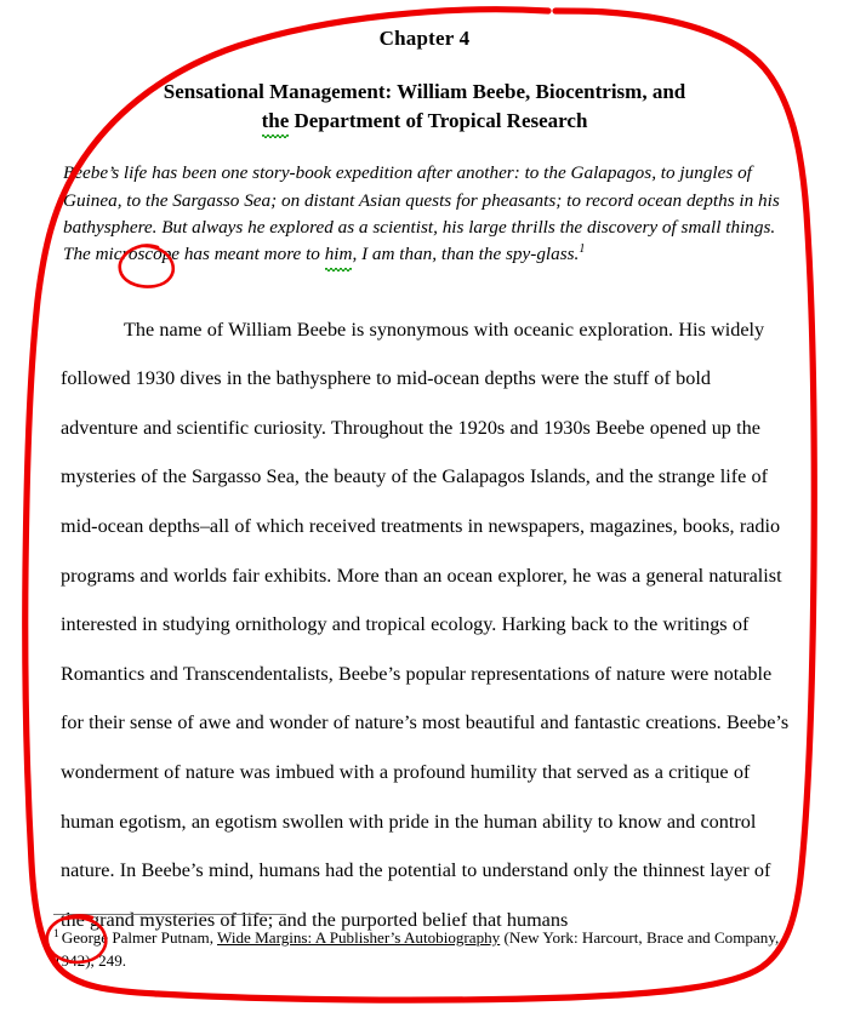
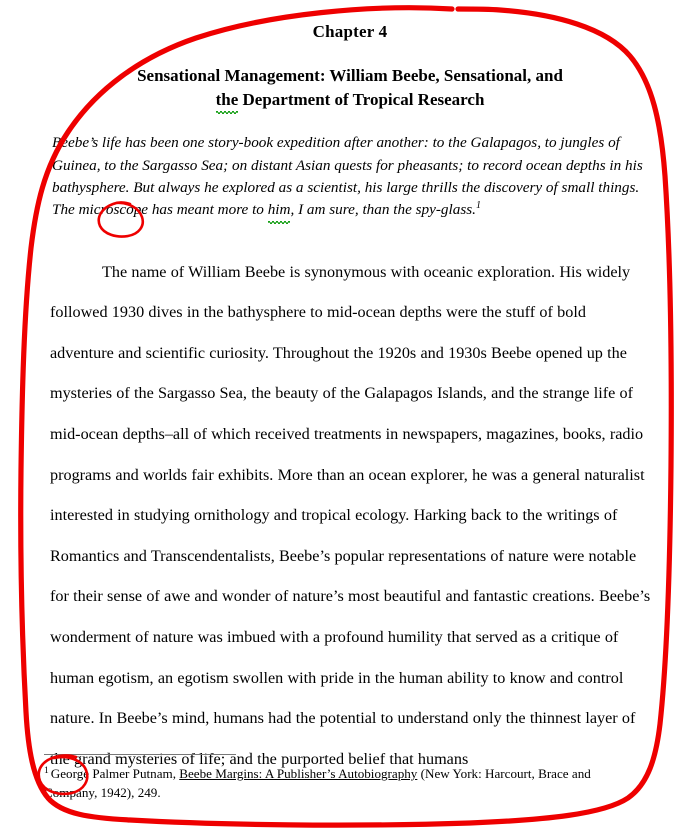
  Chapter 4
- Sensational Management: William Beebe, Biocentrism, and
+ Sensational Management: William Beebe, Sensational, and
  the Department of Tropical Research
- Beebe’s life has been one story-book expedition after another: to the Galapagos, to jungles of Guinea, to the Sargasso Sea; on distant Asian quests for pheasants; to record ocean depths in his bathysphere. But always he explored as a scientist, his large thrills the discovery of small things. The micoscoe has meant more to him, I am than, than the spy-glass.1
+ Beebe’s life has been one story-book expedition after another: to the Galapagos, to jungles of Guinea, to the Sargasso Sea; on distant Asian quests for pheasants; to record ocean depths in his bathysphere. But always he explored as a scientist, his large thrills the discovery of small things. The micoscoe has meant more to him, I am sure, than the spy-glass.1
  The name of William Beebe is synonymous with oceanic exploration. His widely followed 1930 dives in the bathysphere to mid-ocean depths were the stuff of bold adventure and scientific curiosity. Throughout the 1920s and 1930s Beebe opened up the mysteries of the Sargasso Sea, the beauty of the Galapagos Islands, and the strange life of mid-ocean depths–all of which received treatments in newspapers, magazines, books, radio programs and worlds fair exhibits. More than an ocean explorer, he was a general naturalist interested in studying ornithology and tropical ecology. Harking back to the writings of Romantics and Transcendentalists, Beebe’s popular representations of nature were notable for their sense of awe and wonder of nature’s most beautiful and fantastic creations. Beebe’s wonderment of nature was imbued with a profound humility that served as a critique of human egotism, an egotism swollen with pride in the human ability to know and control nature. In Beebe’s mind, humans had the potential to understand only the thinnest layer of he grand mysteries of life; and the purported belief that humans
- 1 Georg Palmer Putnam, Wide Margins: A Publisher’s Autobiography (New York: Harcourt, Brace and Company, 1 249.
+ 1 Georg Palmer Putnam, Beebe Margins: A Publisher’s Autobiography (New York: Harcourt, Brace and Cany, 1942), 249.
